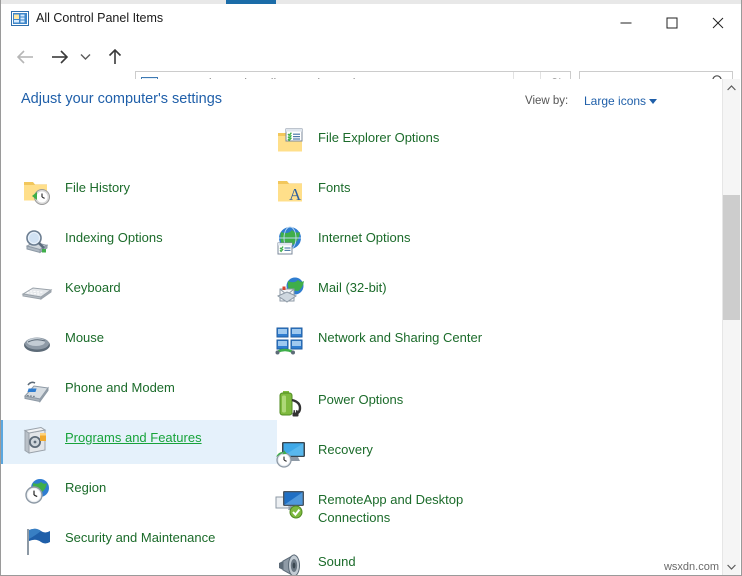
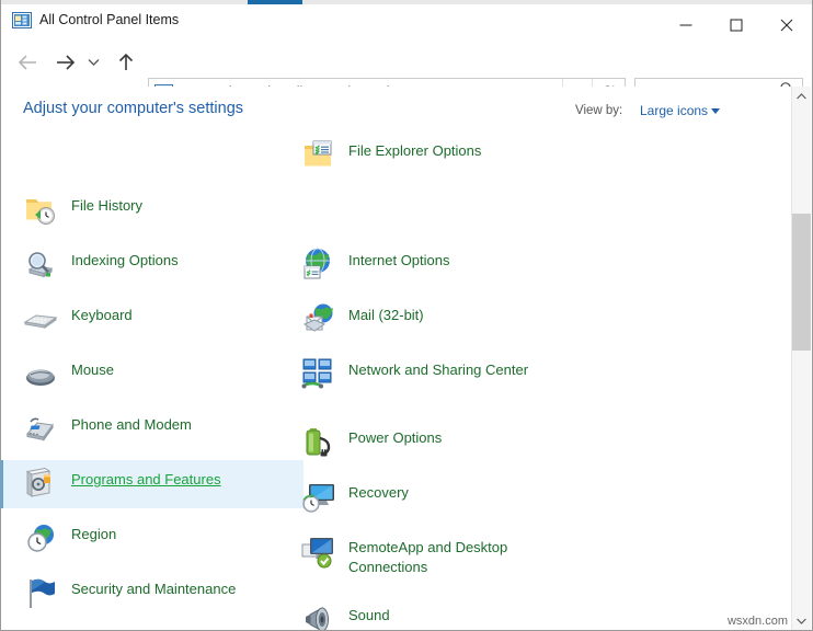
  All Control Panel Items
  Adjust your computer's settings
  View by:
  Large icons
  File History
  Indexing Options
  Keyboard
  Mouse
  Phone and Modem
  Programs and Features
  Region
  Security and Maintenance
  File Explorer Options
- A
- Fonts
  Internet Options
  Mail (32-bit)
  Network and Sharing Center
  Power Options
  Recovery
  RemoteApp and Desktop Connections
  Sound
  wsxdn.com
